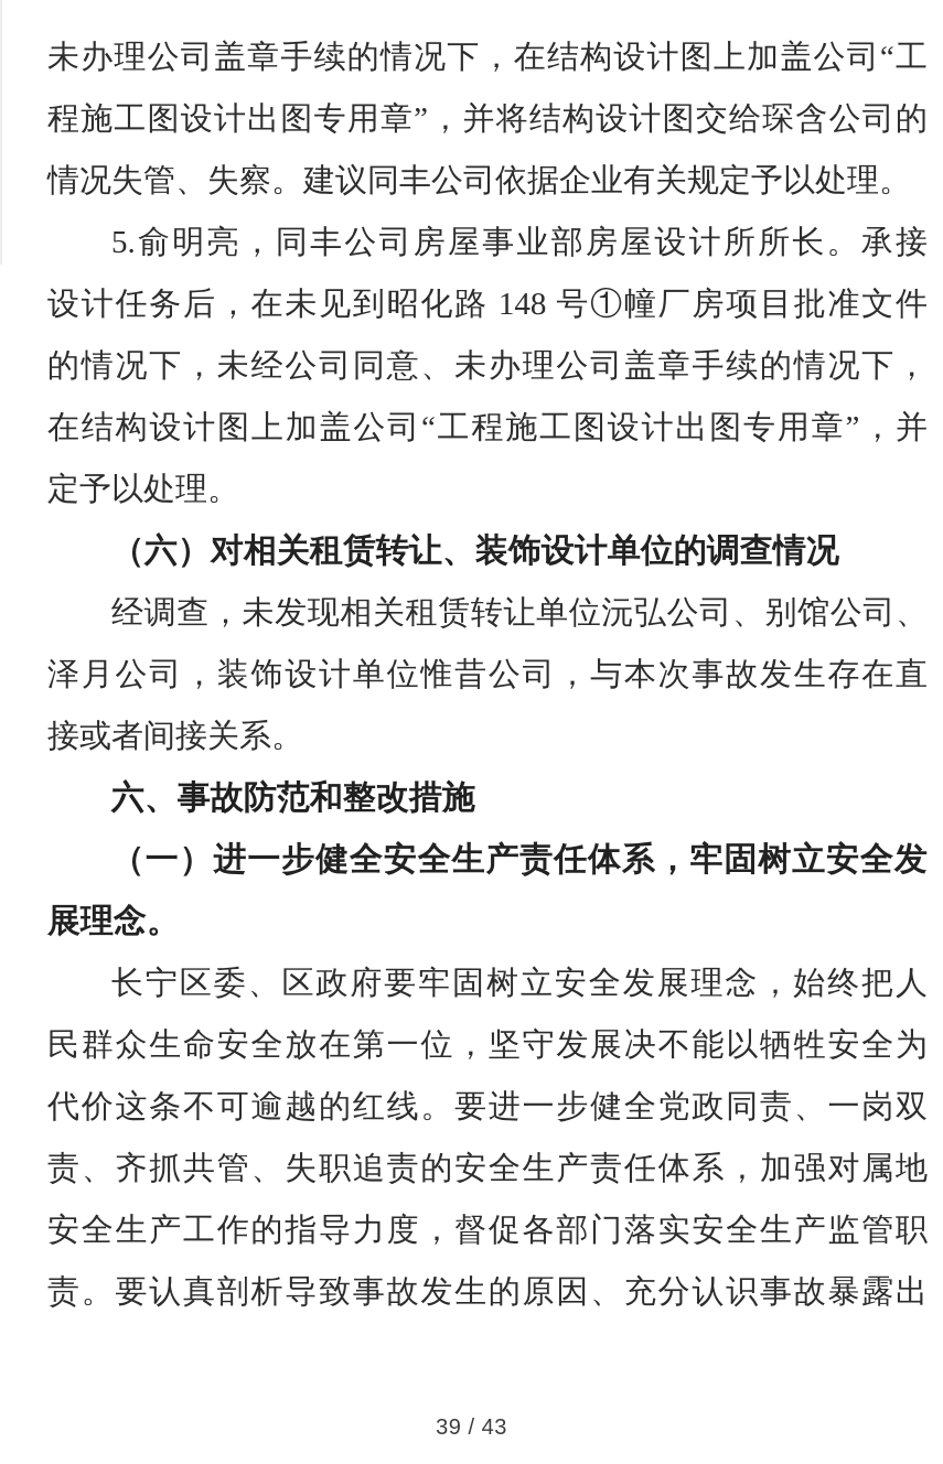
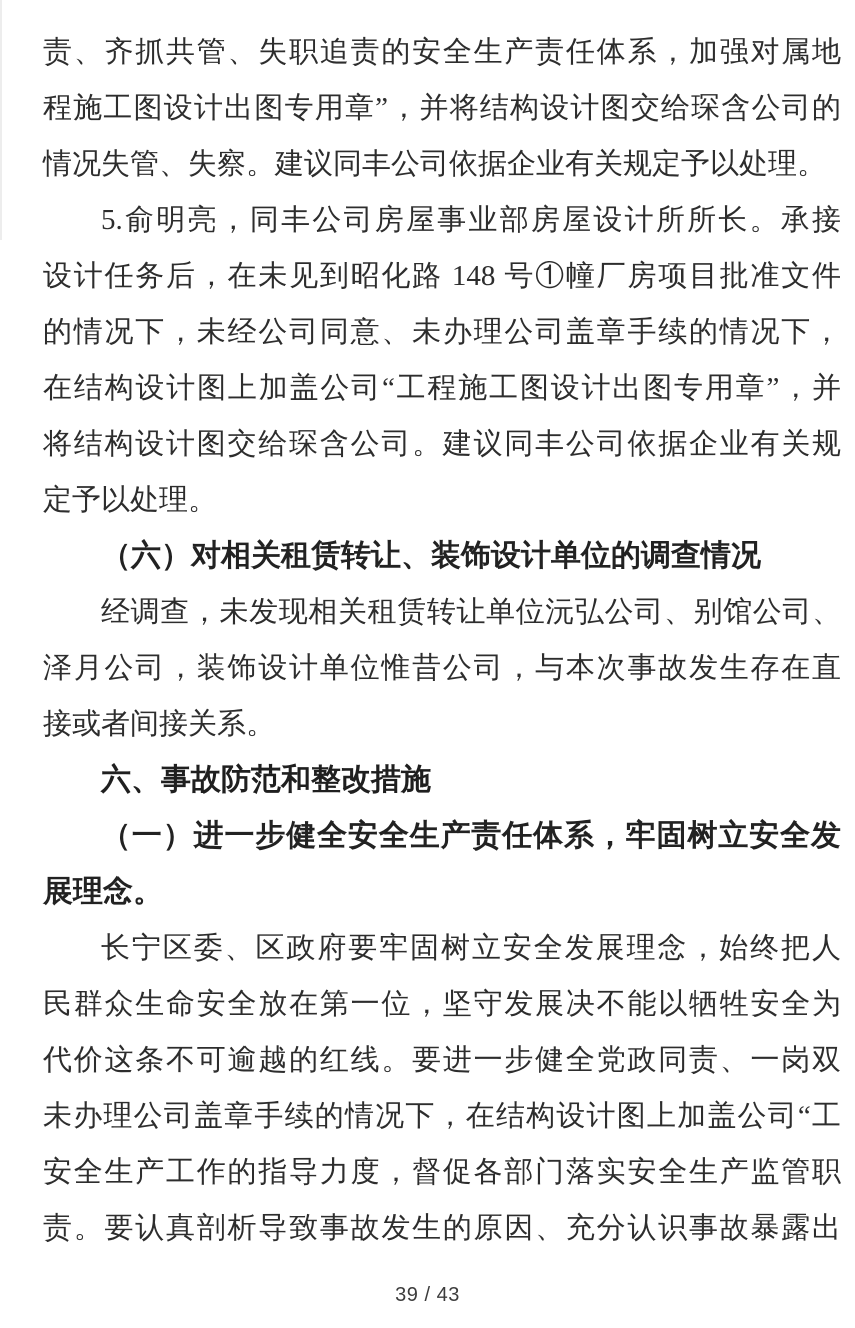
- 未办理公司盖章手续的情况下，在结构设计图上加盖公司“工
+ 责、齐抓共管、失职追责的安全生产责任体系，加强对属地
  程施工图设计出图专用章”，并将结构设计图交给琛含公司的
  情况失管、失察。建议同丰公司依据企业有关规定予以处理。
  5.俞明亮，同丰公司房屋事业部房屋设计所所长。承接
  设计任务后，在未见到昭化路 148 号①幢厂房项目批准文件
  的情况下，未经公司同意、未办理公司盖章手续的情况下，
  在结构设计图上加盖公司“工程施工图设计出图专用章”，并
+ 将结构设计图交给琛含公司。建议同丰公司依据企业有关规
  定予以处理。
  （六）对相关租赁转让、装饰设计单位的调查情况
  经调查，未发现相关租赁转让单位沅弘公司、别馆公司、
  泽月公司，装饰设计单位惟昔公司，与本次事故发生存在直
  接或者间接关系。
  六、事故防范和整改措施
  （一）进一步健全安全生产责任体系，牢固树立安全发
  展理念。
  长宁区委、区政府要牢固树立安全发展理念，始终把人
  民群众生命安全放在第一位，坚守发展决不能以牺牲安全为
  代价这条不可逾越的红线。要进一步健全党政同责、一岗双
- 责、齐抓共管、失职追责的安全生产责任体系，加强对属地
+ 未办理公司盖章手续的情况下，在结构设计图上加盖公司“工
  安全生产工作的指导力度，督促各部门落实安全生产监管职
  责。要认真剖析导致事故发生的原因、充分认识事故暴露出
  39 / 43
